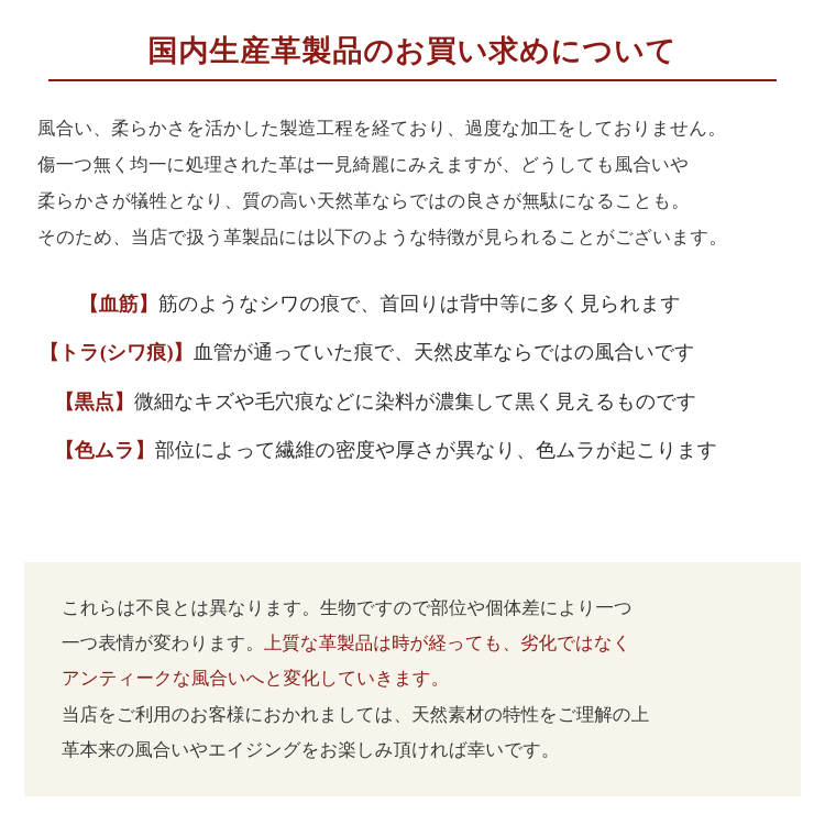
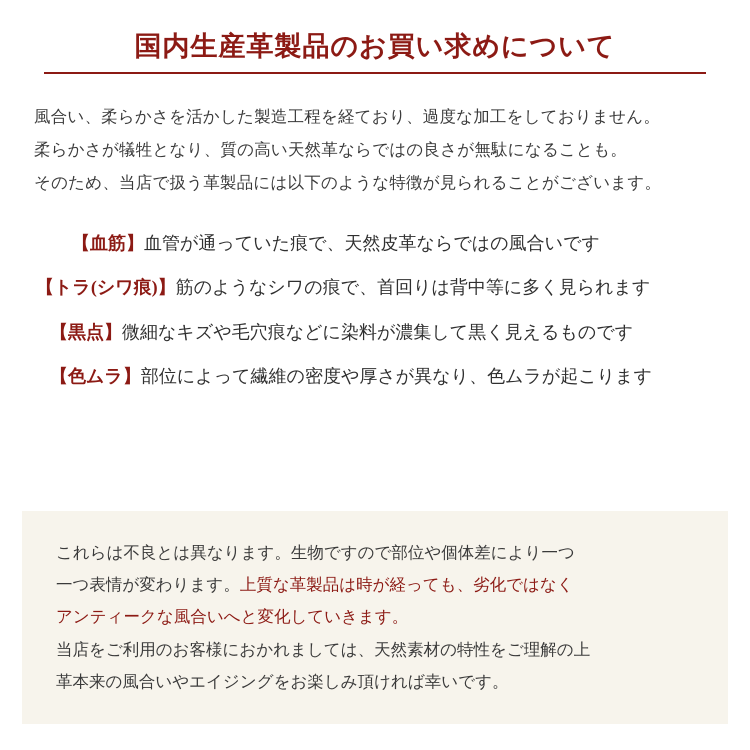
  国内生産革製品のお買い求めについて
  風合い、柔らかさを活かした製造工程を経ており、過度な加工をしておりません。
- 傷一つ無く均一に処理された革は一見綺麗にみえますが、どうしても風合いや
  柔らかさが犠牲となり、質の高い天然革ならではの良さが無駄になることも。
  そのため、当店で扱う革製品には以下のような特徴が見られることがございます。
  【血筋】
- 筋のようなシワの痕で、首回りは背中等に多く見られます
+ 血管が通っていた痕で、天然皮革ならではの風合いです
  【トラ(シワ痕)】
- 血管が通っていた痕で、天然皮革ならではの風合いです
+ 筋のようなシワの痕で、首回りは背中等に多く見られます
  【黒点】
  微細なキズや毛穴痕などに染料が濃集して黒く見えるものです
  【色ムラ】
  部位によって繊維の密度や厚さが異なり、色ムラが起こります
  これらは不良とは異なります。生物ですので部位や個体差により一つ
  一つ表情が変わります。上質な革製品は時が経っても、劣化ではなく
  アンティークな風合いへと変化していきます。
  当店をご利用のお客様におかれましては、天然素材の特性をご理解の上
  革本来の風合いやエイジングをお楽しみ頂ければ幸いです。
